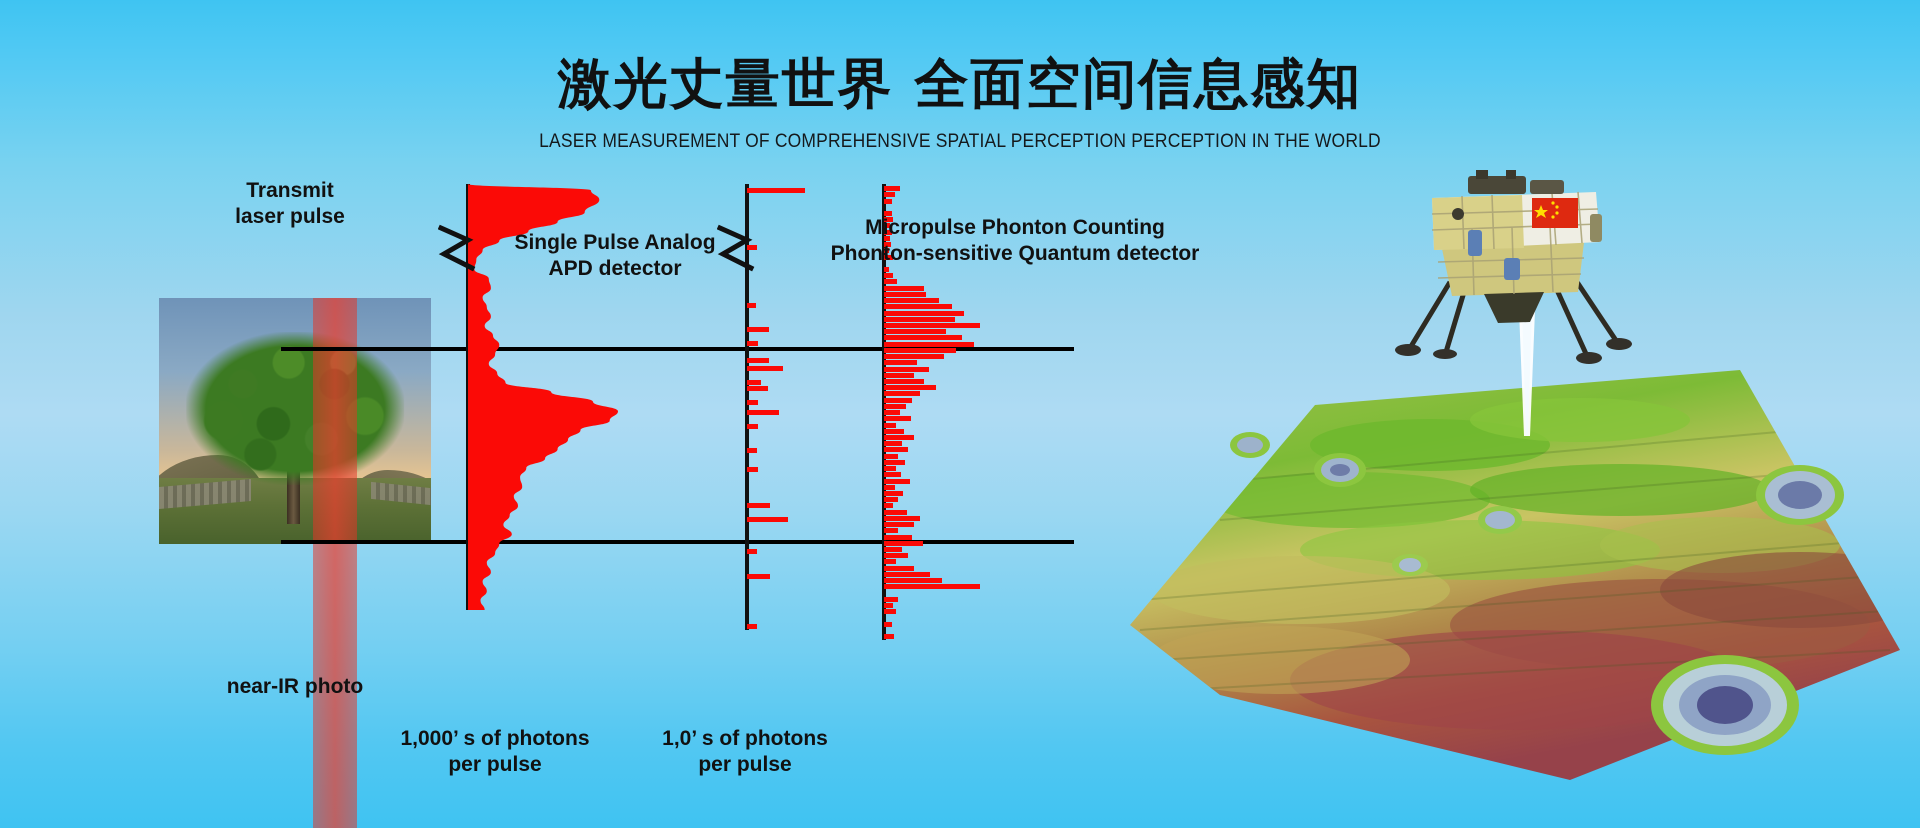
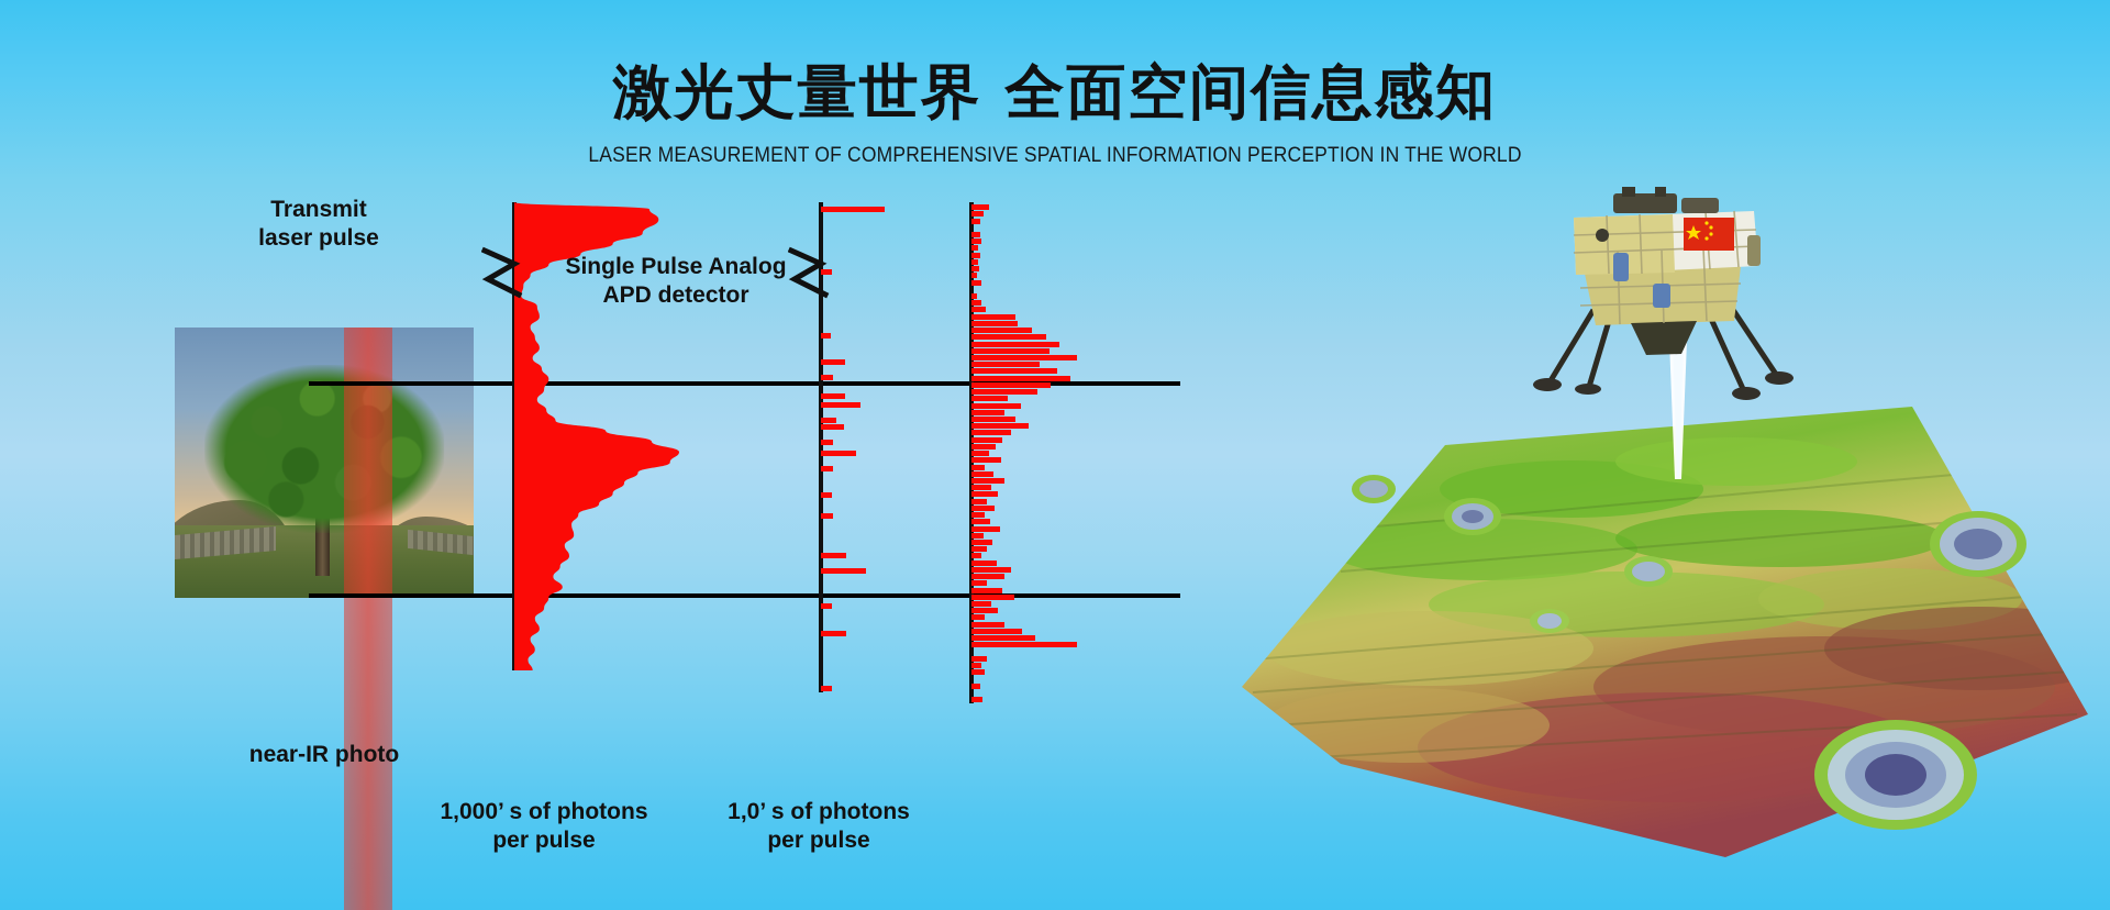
  激光丈量世界 全面空间信息感知
- LASER MEASUREMENT OF COMPREHENSIVE SPATIAL PERCEPTION PERCEPTION IN THE WORLD
+ LASER MEASUREMENT OF COMPREHENSIVE SPATIAL INFORMATION PERCEPTION IN THE WORLD
  Transmit
  laser pulse
  near-IR photo
  Single Pulse Analog
  APD detector
  1,000’ s of photons
  per pulse
  1,0’ s of photons
  per pulse
- Micropulse Phonton Counting
- Phonton-sensitive Quantum detector
